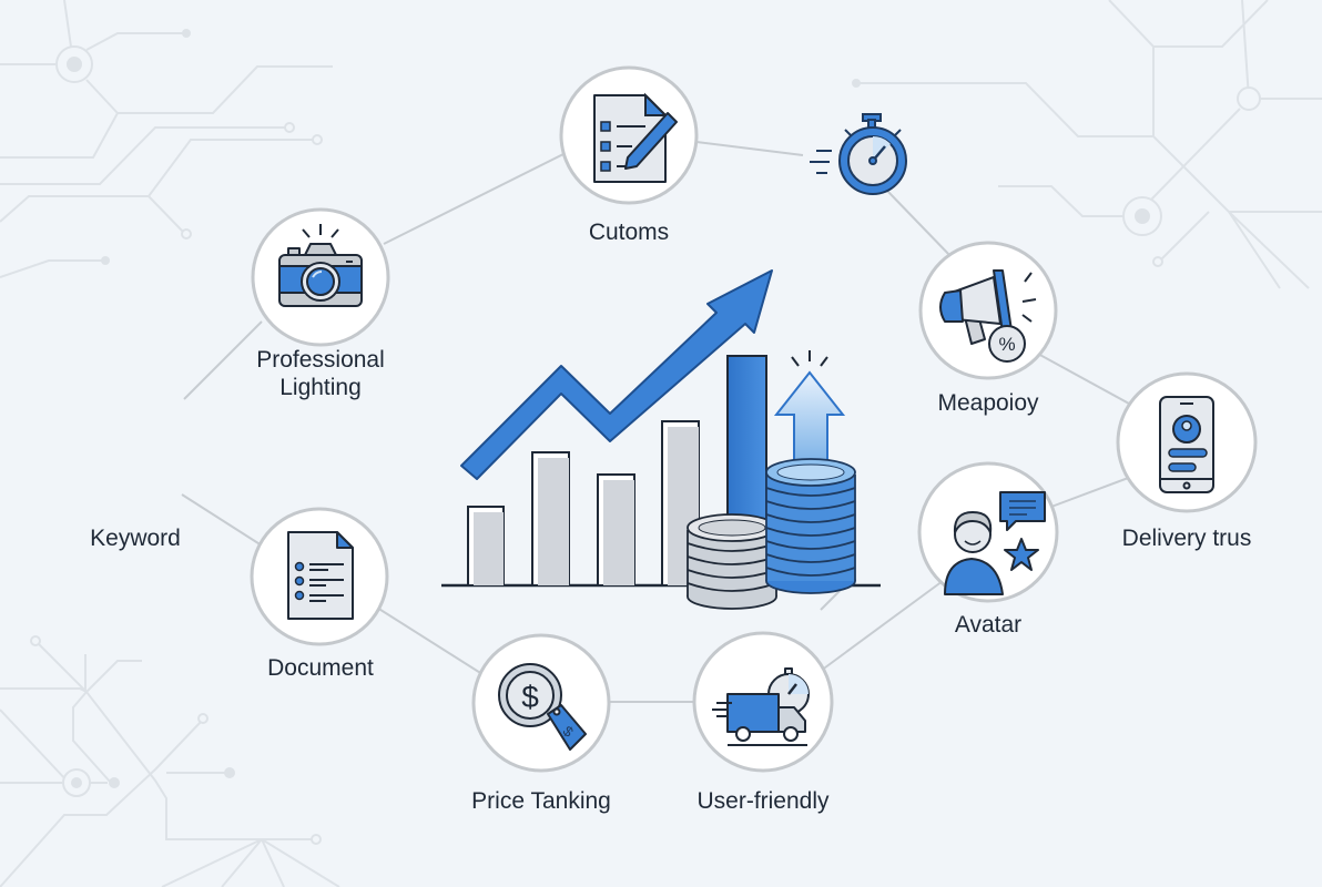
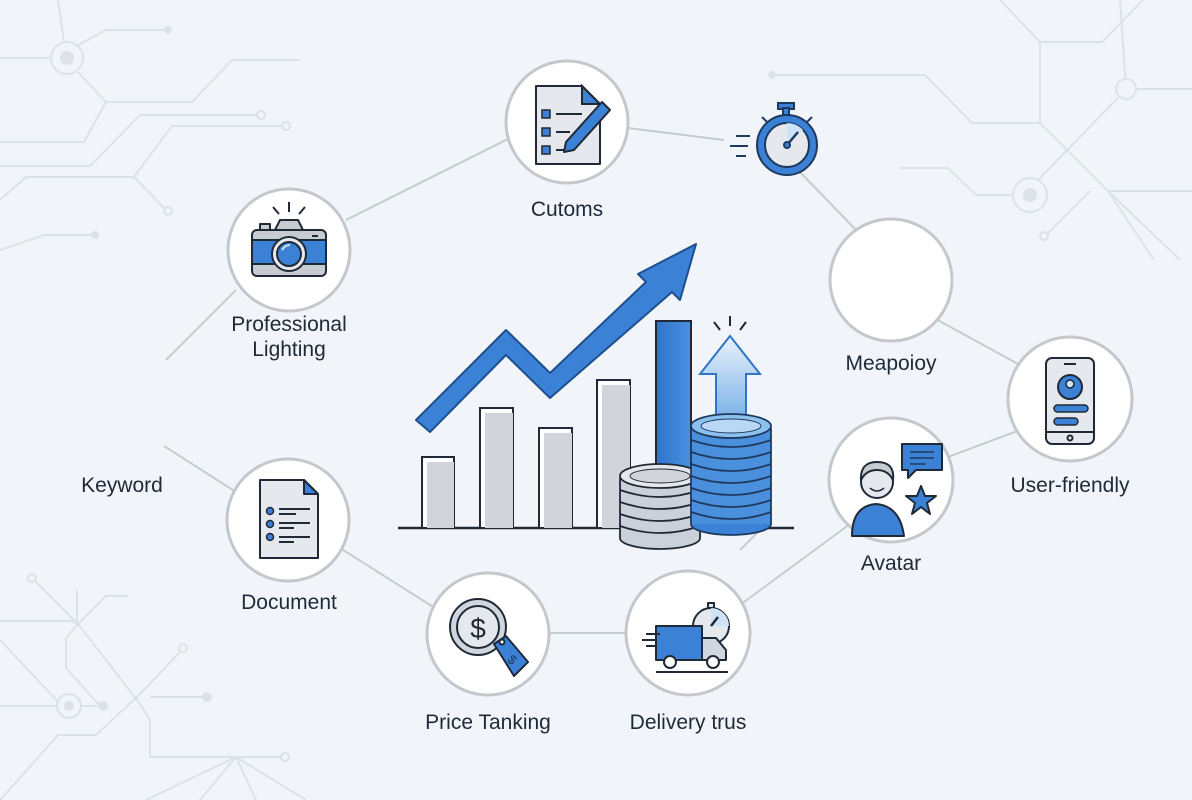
- %
  $
  Cutoms
  Meapoioy
- Delivery trus
+ User-friendly
  Avatar
- User-friendly
+ Delivery trus
  Price Tanking
  Document
  Keyword
  Professional
  Lighting
